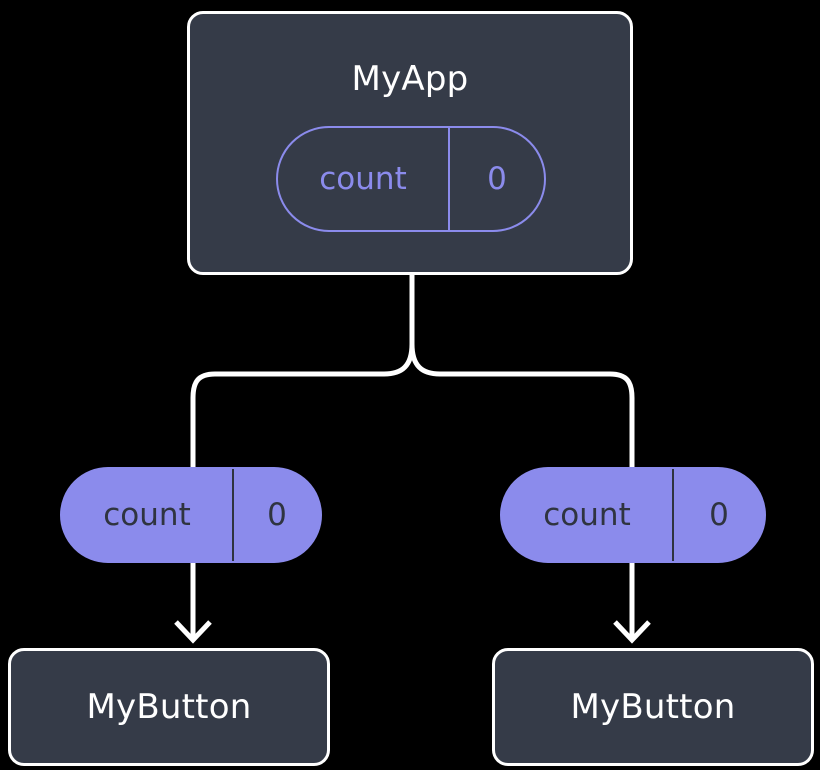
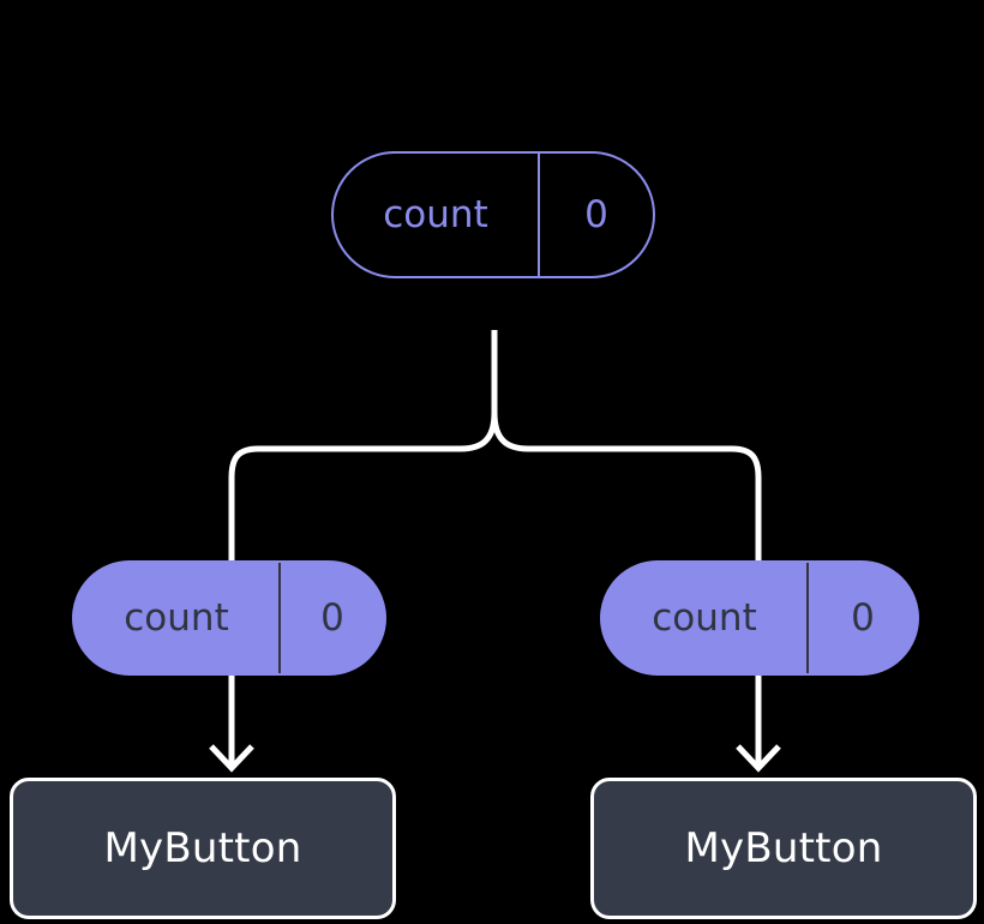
- MyApp
  count
  0
  count
  0
  count
  0
  MyButton
  MyButton
